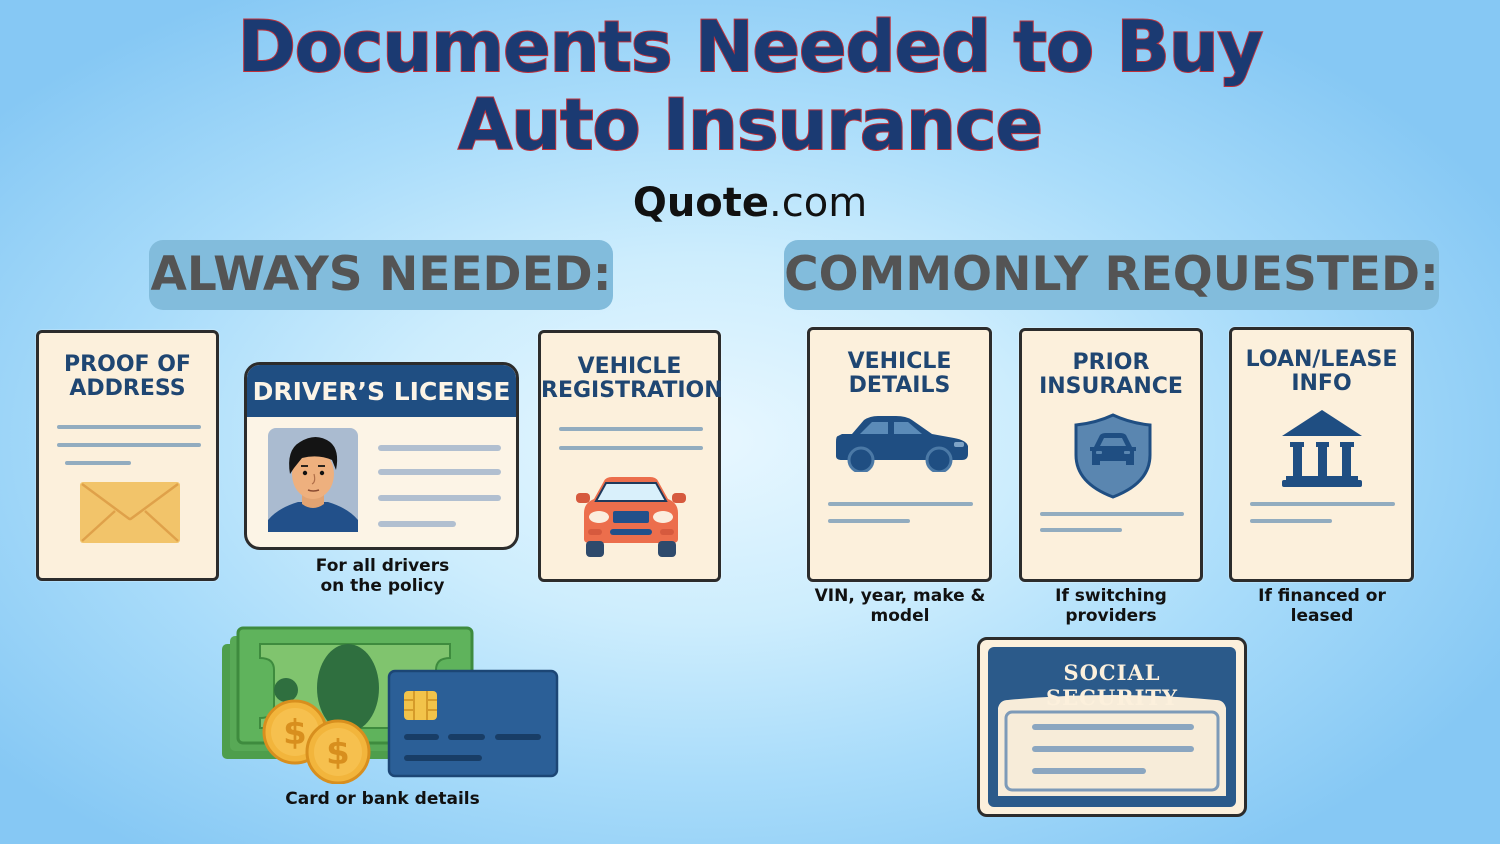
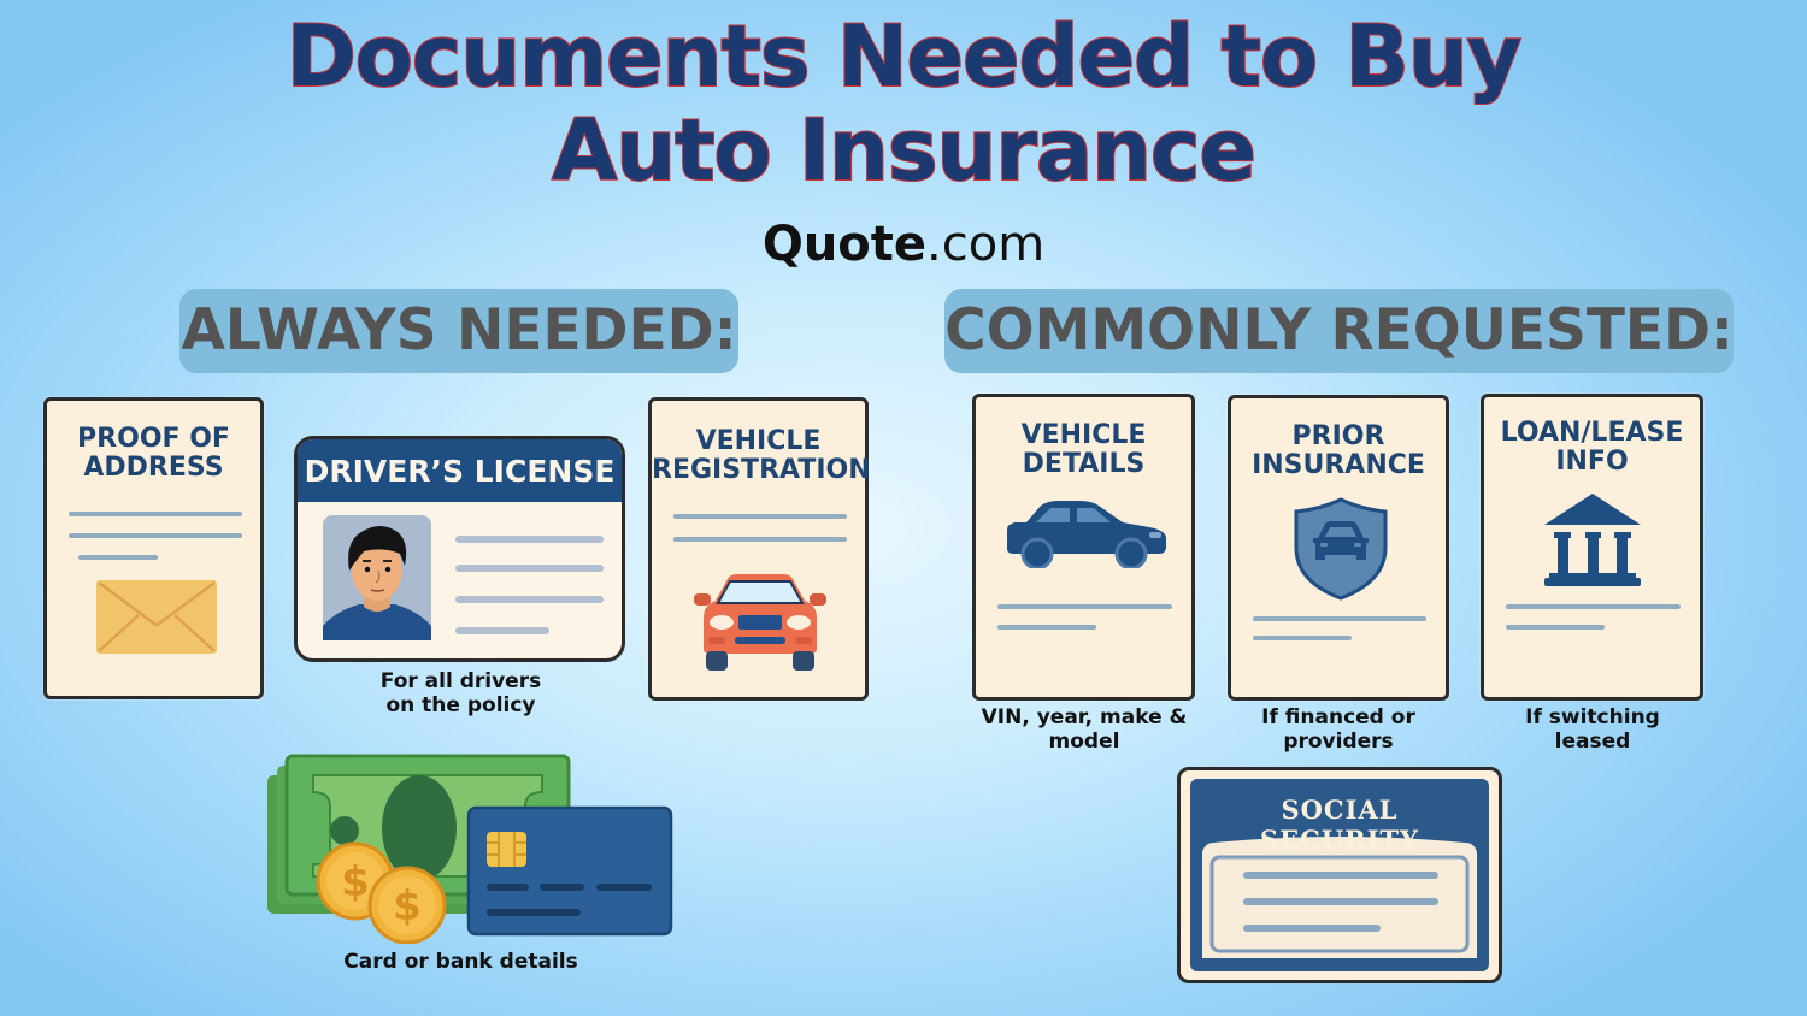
  Documents Needed to Buy
  Auto Insurance
  Quote.com
  ALWAYS NEEDED:
  COMMONLY REQUESTED:
  PROOF OF
  ADDRESS
  DRIVER’S LICENSE
  For all drivers
  on the policy
  VEHICLE
  REGISTRATION
  $
  $
  Card or bank details
  VEHICLE
  DETAILS
  VIN, year, make &
  model
  PRIOR
  INSURANCE
- If switching
+ If financed or
  providers
  LOAN/LEASE
  INFO
- If financed or
+ If switching
  leased
  SOCIAL SECURITY
